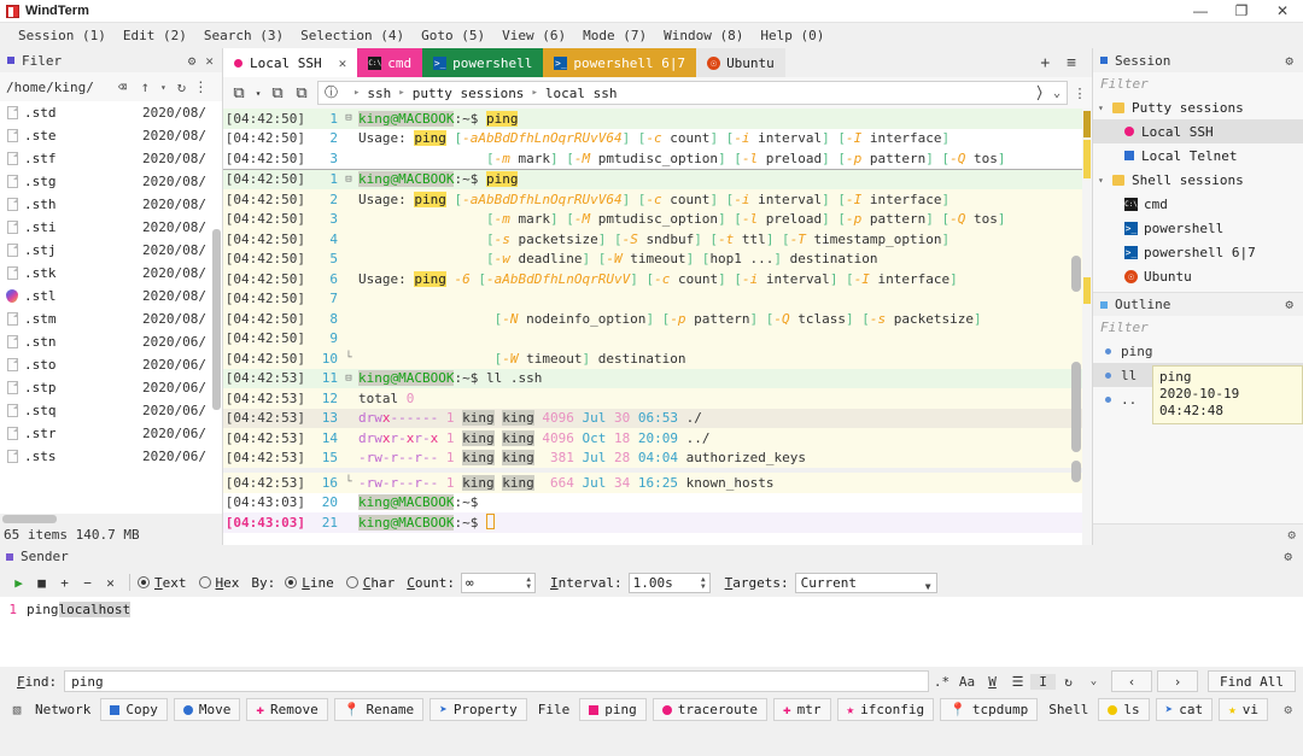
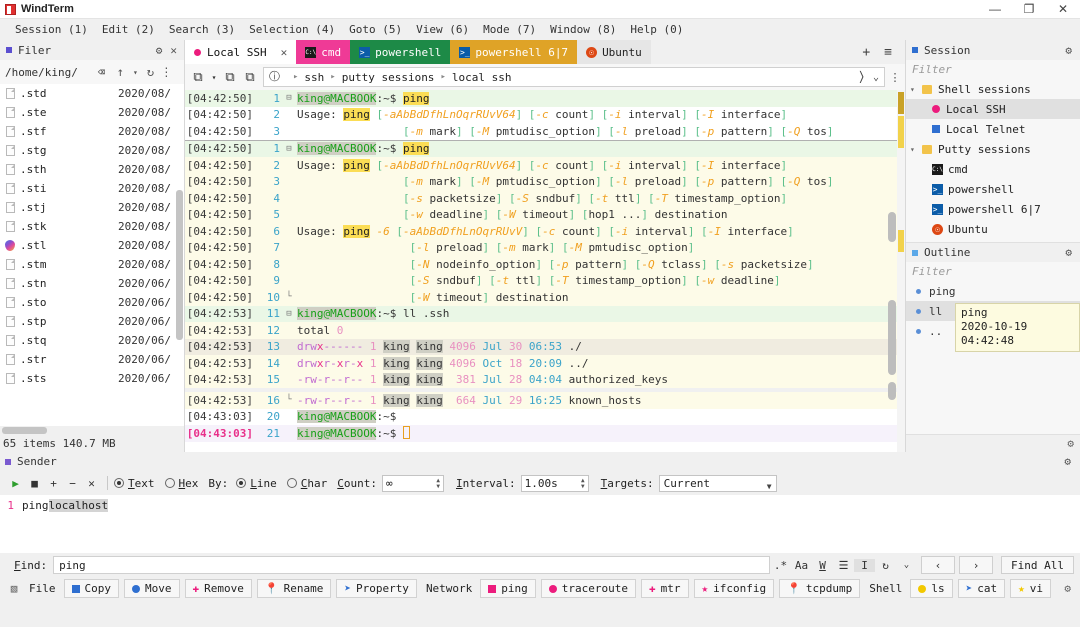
  WindTerm
  —
  ❐
  ✕
  Session (1)
  Edit (2)
  Search (3)
  Selection (4)
  Goto (5)
  View (6)
  Mode (7)
  Window (8)
  Help (0)
  Filer
  ⚙
  ✕
  /home/king/
  ⌫
  ↑
  ▾
  ↻
  ⋮
  .std
  2020/08/
  .ste
  2020/08/
  .stf
  2020/08/
  .stg
  2020/08/
  .sth
  2020/08/
  .sti
  2020/08/
  .stj
  2020/08/
  .stk
  2020/08/
  .stl
  2020/08/
  .stm
  2020/08/
  .stn
  2020/06/
  .sto
  2020/06/
  .stp
  2020/06/
  .stq
  2020/06/
  .str
  2020/06/
  .sts
  2020/06/
  65 items 140.7 MB
  Local SSH
  ✕
  cmd
  >_
  powershell
  >_
  powershell 6|7
  ☉
  Ubuntu
  +
  ≡
  ⧉
  ▾
  ⧉
  ⧉
  ⓘ
  ▸
  ssh
  ▸
  putty sessions
  ▸
  local ssh
  〉
  ⌄
  ⋮
  [04:42:50]
  1
  ⊟
  king@MACBOOK:~$ ping
  [04:42:50]
  2
  Usage: ping [-aAbBdDfhLnOqrRUvV64] [-c count] [-i interval] [-I interface]
  [04:42:50]
  3
  [-m mark] [-M pmtudisc_option] [-l preload] [-p pattern] [-Q tos]
  [04:42:50]
  1
  ⊟
  king@MACBOOK:~$ ping
  [04:42:50]
  2
  Usage: ping [-aAbBdDfhLnOqrRUvV64] [-c count] [-i interval] [-I interface]
  [04:42:50]
  3
  [-m mark] [-M pmtudisc_option] [-l preload] [-p pattern] [-Q tos]
  [04:42:50]
  4
  [-s packetsize] [-S sndbuf] [-t ttl] [-T timestamp_option]
  [04:42:50]
  5
  [-w deadline] [-W timeout] [hop1 ...] destination
  [04:42:50]
  6
  Usage: ping -6 [-aAbBdDfhLnOqrRUvV] [-c count] [-i interval] [-I interface]
  [04:42:50]
  7
+ [-l preload] [-m mark] [-M pmtudisc_option]
  [04:42:50]
  8
  [-N nodeinfo_option] [-p pattern] [-Q tclass] [-s packetsize]
  [04:42:50]
  9
+ [-S sndbuf] [-t ttl] [-T timestamp_option] [-w deadline]
  [04:42:50]
  10
  └
  [-W timeout] destination
  [04:42:53]
  11
  ⊟
  king@MACBOOK:~$ ll .ssh
  [04:42:53]
  12
  total 0
  [04:42:53]
  13
  drwx------ 1 king king 4096 Jul 30 06:53 ./
  [04:42:53]
  14
  drwxr-xr-x 1 king king 4096 Oct 18 20:09 ../
  [04:42:53]
  15
  -rw-r--r-- 1 king king 381 Jul 28 04:04 authorized_keys
  [04:42:53]
  16
  └
- -rw-r--r-- 1 king king 664 Jul 34 16:25 known_hosts
+ -rw-r--r-- 1 king king 664 Jul 29 16:25 known_hosts
  [04:43:03]
  20
  king@MACBOOK:~$
  [04:43:03]
  21
  king@MACBOOK:~$
  Session
  ⚙
  Filter
  ▾
- Putty sessions
+ Shell sessions
  Local SSH
  Local Telnet
  ▾
- Shell sessions
+ Putty sessions
  cmd
  >_
  powershell
  >_
  powershell 6|7
  ☉
  Ubuntu
  Outline
  ⚙
  Filter
  ping
  ll
  ..
  ping
  2020-10-19 04:42:48
  ⚙
  Sender
  ⚙
  ▶
  ■
  +
  −
  ✕
  Text
  Hex
  By:
  Line
  Char
  Count:
  ∞
  Interval:
  1.00s
  Targets:
  Current
  ▼
  1
  ping
  localhost
  Find:
  ping
  .*
  Aa
  W
  ☰
  I
  ↻
  ⌄
  ‹
  ›
  Find All
  ▧
- Network
+ File
  Copy
  Move
  ✚
  Remove
  📍
  Rename
  ➤
  Property
- File
+ Network
  ping
  traceroute
  ✚
  mtr
  ★
  ifconfig
  📍
  tcpdump
  Shell
  ls
  ➤
  cat
  ★
  vi
  ⚙
